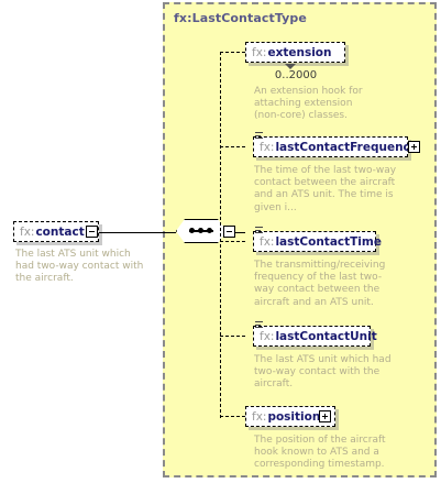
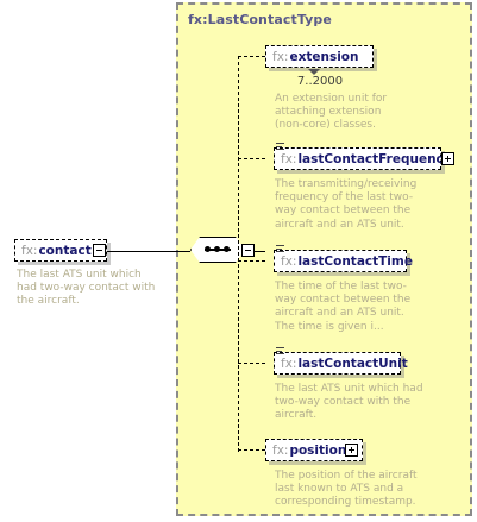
  fx:LastContactType
  fx:
  contact
  The last ATS unit which had two-way contact with the aircraft.
  fx:
  extension
- 0..2000
+ 7..2000
- An extension hook for attaching extension (non-core) classes.
+ An extension unit for attaching extension (non-core) classes.
  fx:
  lastContactFrequenc
- The time of the last two-way contact between the aircraft and an ATS unit. The time is given i...
+ The transmitting/receiving frequency of the last two-way contact between the aircraft and an ATS unit.
  fx:
  lastContactTime
- The transmitting/receiving frequency of the last two-way contact between the aircraft and an ATS unit.
+ The time of the last two-way contact between the aircraft and an ATS unit. The time is given i...
  fx:
  lastContactUnit
  The last ATS unit which had two-way contact with the aircraft.
  fx:
  position
- The position of the aircraft hook known to ATS and a corresponding timestamp.
+ The position of the aircraft last known to ATS and a corresponding timestamp.
